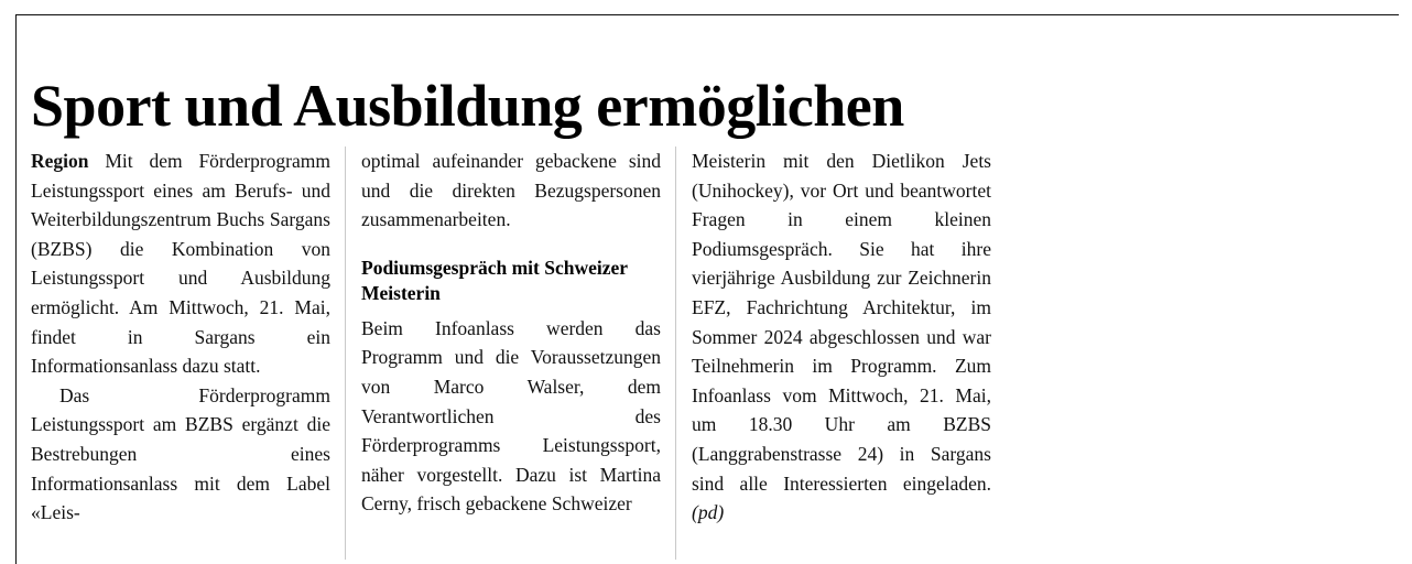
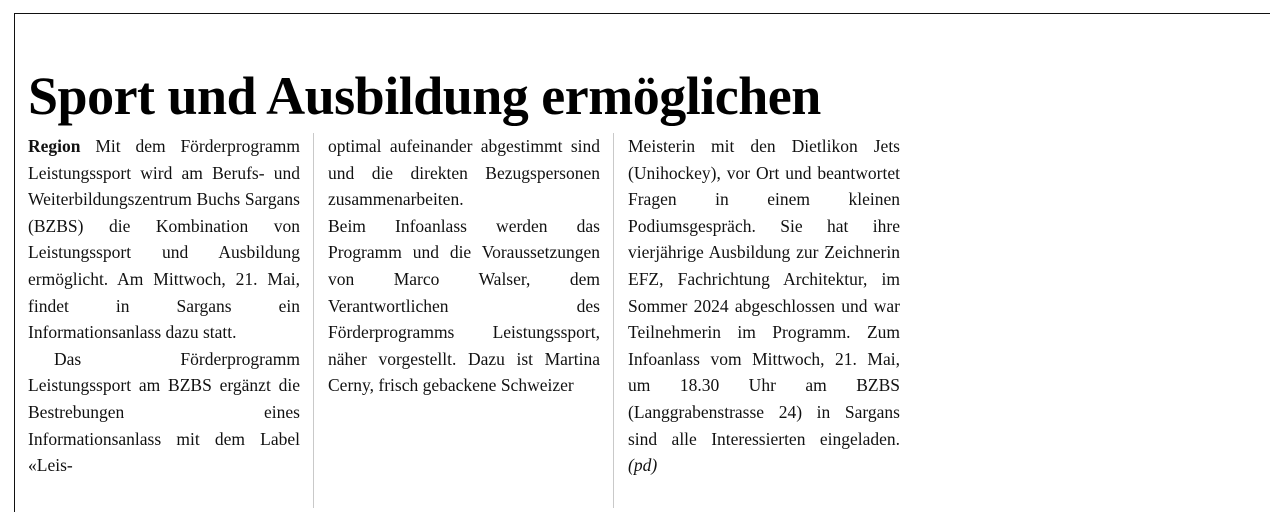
  Sport und Ausbildung ermöglichen
- Region Mit dem Förderprogramm Leistungssport eines am Berufs- und Weiterbildungszentrum Buchs Sargans (BZBS) die Kombination von Leistungssport und Ausbildung ermöglicht. Am Mittwoch, 21. Mai, findet in Sargans ein Informationsanlass dazu statt.
+ Region Mit dem Förderprogramm Leistungssport wird am Berufs- und Weiterbildungszentrum Buchs Sargans (BZBS) die Kombination von Leistungssport und Ausbildung ermöglicht. Am Mittwoch, 21. Mai, findet in Sargans ein Informationsanlass dazu statt.
  Das Förderprogramm Leistungssport am BZBS ergänzt die Bestrebungen eines Informationsanlass mit dem Label «Leis-
- optimal aufeinander gebackene sind und die direkten Bezugspersonen zusammenarbeiten.
+ optimal aufeinander abgestimmt sind und die direkten Bezugspersonen zusammenarbeiten.
- Podiumsgespräch mit Schweizer Meisterin
  Beim Infoanlass werden das Programm und die Voraussetzungen von Marco Walser, dem Verantwortlichen des Förderprogramms Leistungssport, näher vorgestellt. Dazu ist Martina Cerny, frisch gebackene Schweizer
  Meisterin mit den Dietlikon Jets (Unihockey), vor Ort und beantwortet Fragen in einem kleinen Podiumsgespräch. Sie hat ihre vierjährige Ausbildung zur Zeichnerin EFZ, Fachrichtung Architektur, im Sommer 2024 abgeschlossen und war Teilnehmerin im Programm. Zum Infoanlass vom Mittwoch, 21. Mai, um 18.30 Uhr am BZBS (Langgrabenstrasse 24) in Sargans sind alle Interessierten eingeladen. (pd)
